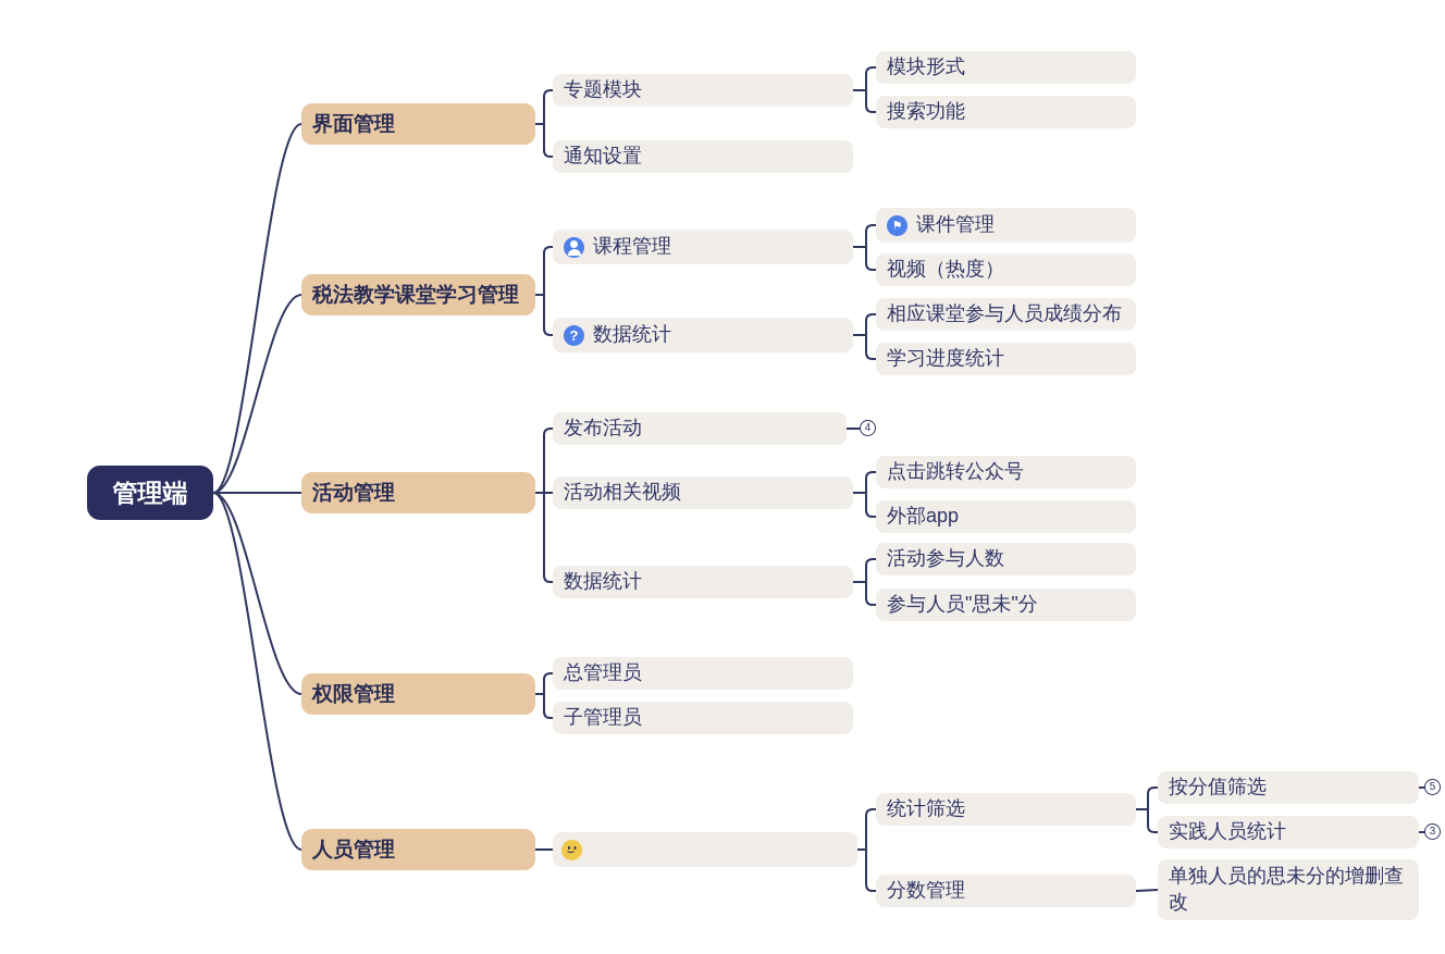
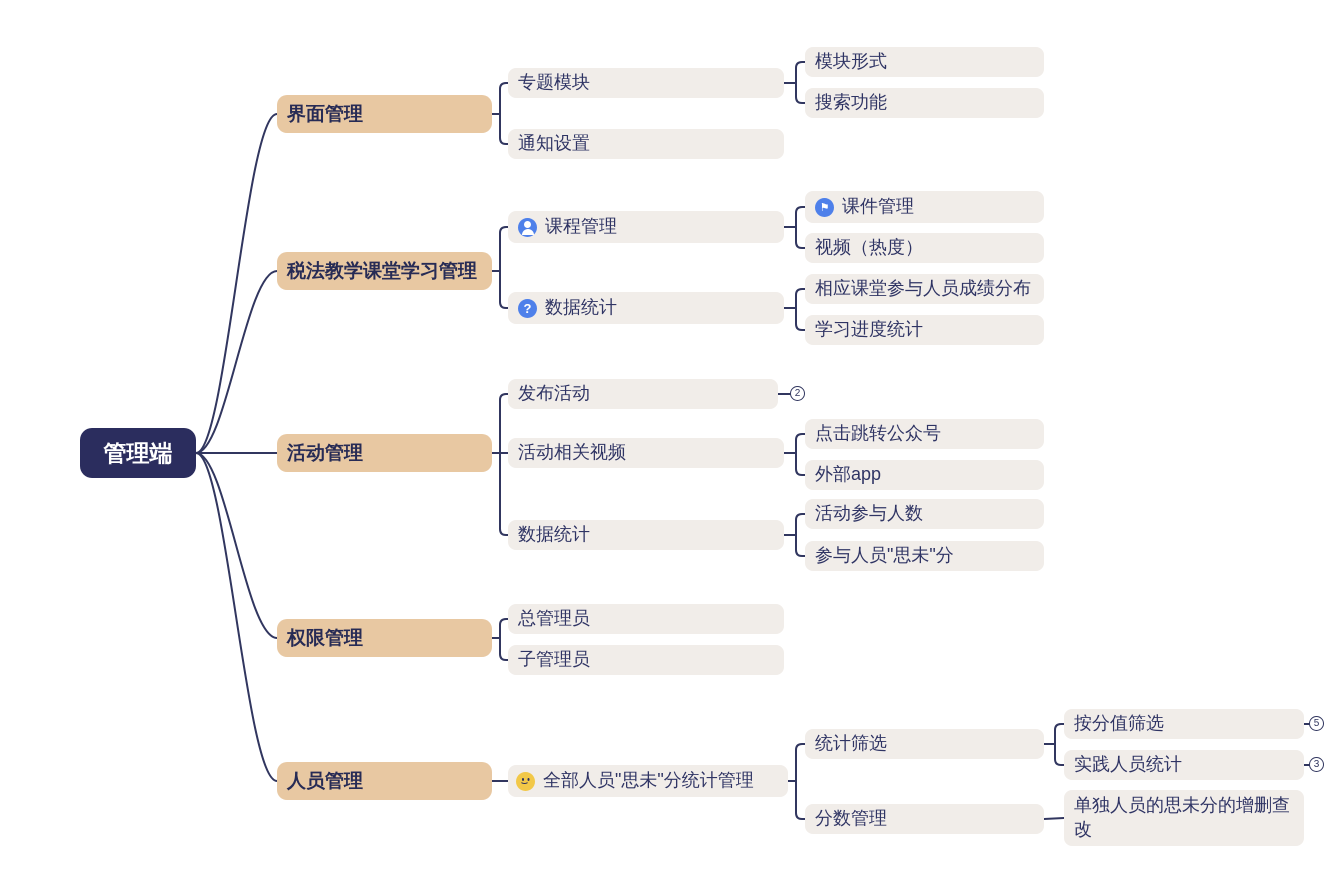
  管理端
  界面管理
  税法教学课堂学习管理
  活动管理
  权限管理
  人员管理
  专题模块
  通知设置
  课程管理
  数据统计
  发布活动
  活动相关视频
  数据统计
  总管理员
  子管理员
+ 全部人员"思未"分统计管理
  模块形式
  搜索功能
  课件管理
  视频（热度）
  相应课堂参与人员成绩分布
  学习进度统计
  点击跳转公众号
  外部app
  活动参与人数
  参与人员"思未"分
  统计筛选
  分数管理
  按分值筛选
  实践人员统计
  单独人员的思未分的增删查改
- 4
+ 2
  5
  3
